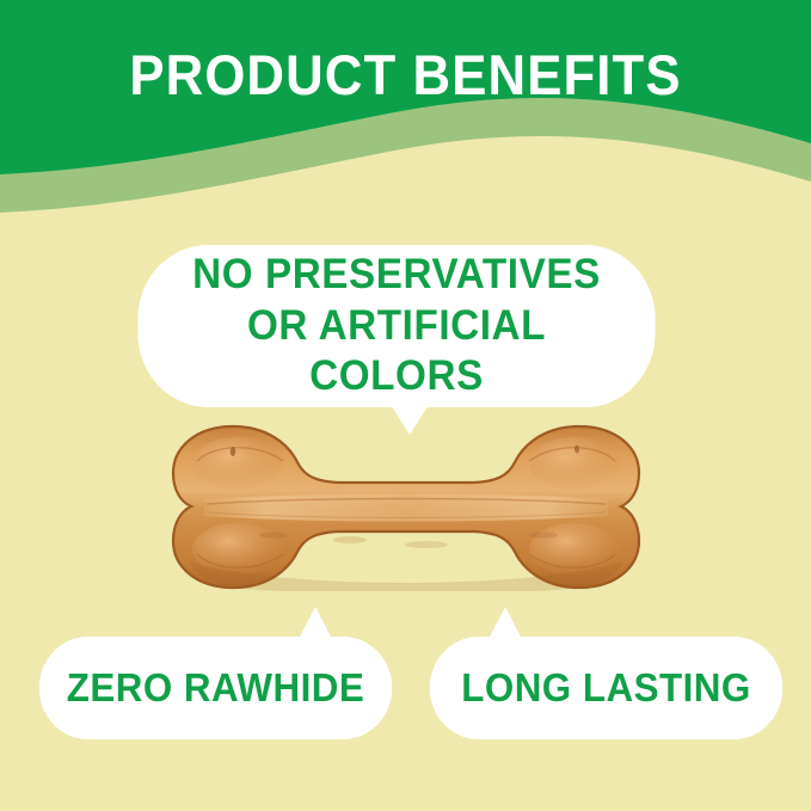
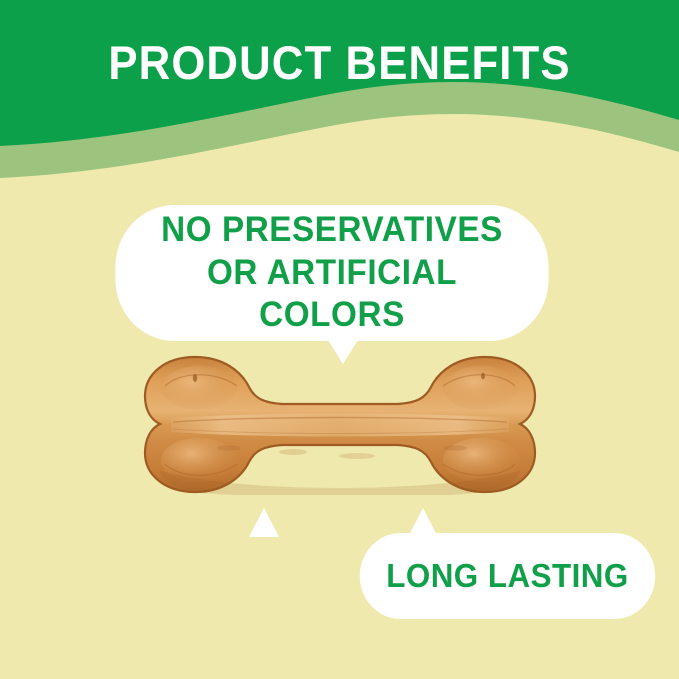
  PRODUCT BENEFITS
  NO PRESERVATIVES
  OR ARTIFICIAL COLORS
- ZERO RAWHIDE
  LONG LASTING
